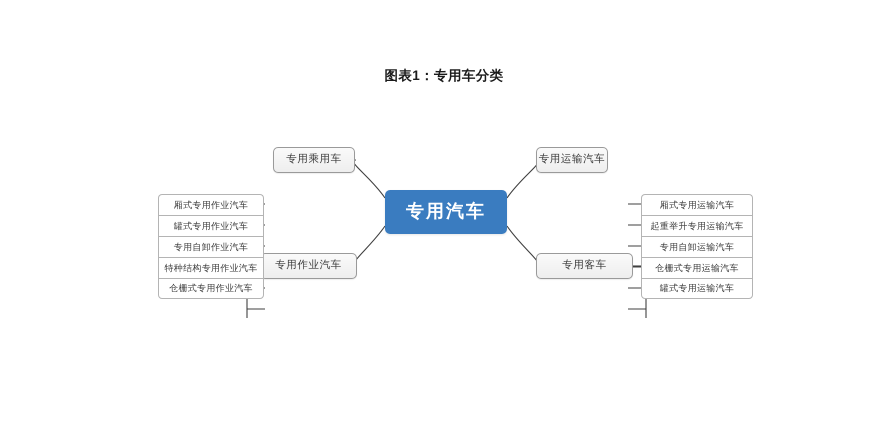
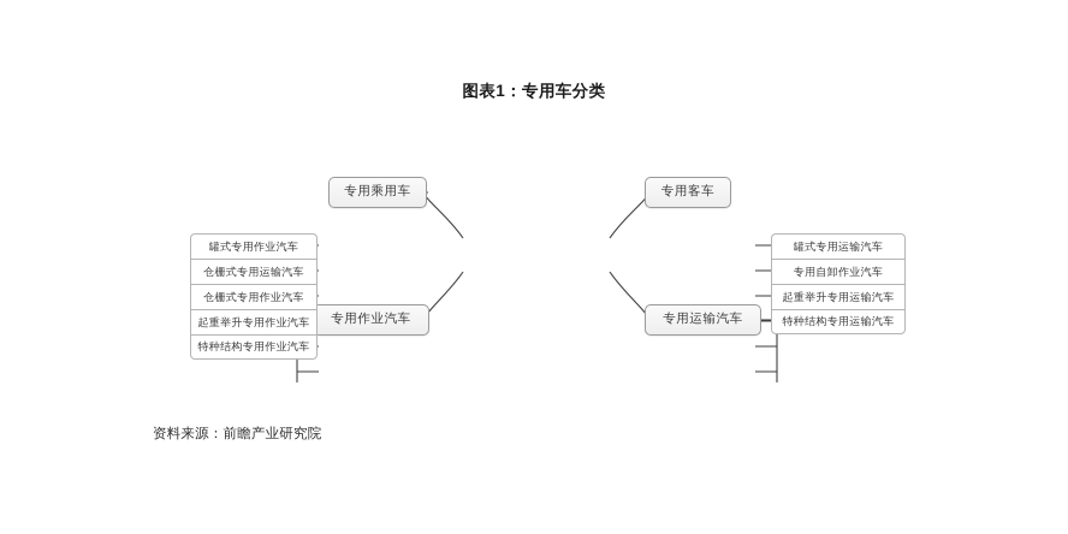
  图表1：专用车分类
- 专用汽车
  专用乘用车
- 专用运输汽车
+ 专用客车
  专用作业汽车
- 专用客车
+ 专用运输汽车
- 厢式专用作业汽车
  罐式专用作业汽车
- 专用自卸作业汽车
+ 仓栅式专用运输汽车
- 特种结构专用作业汽车
+ 仓栅式专用作业汽车
+ 起重举升专用作业汽车
- 仓栅式专用作业汽车
+ 特种结构专用作业汽车
- 厢式专用运输汽车
- 起重举升专用运输汽车
+ 罐式专用运输汽车
- 专用自卸运输汽车
- 仓栅式专用运输汽车
+ 专用自卸作业汽车
- 罐式专用运输汽车
+ 起重举升专用运输汽车
+ 特种结构专用运输汽车
+ 资料来源：前瞻产业研究院
